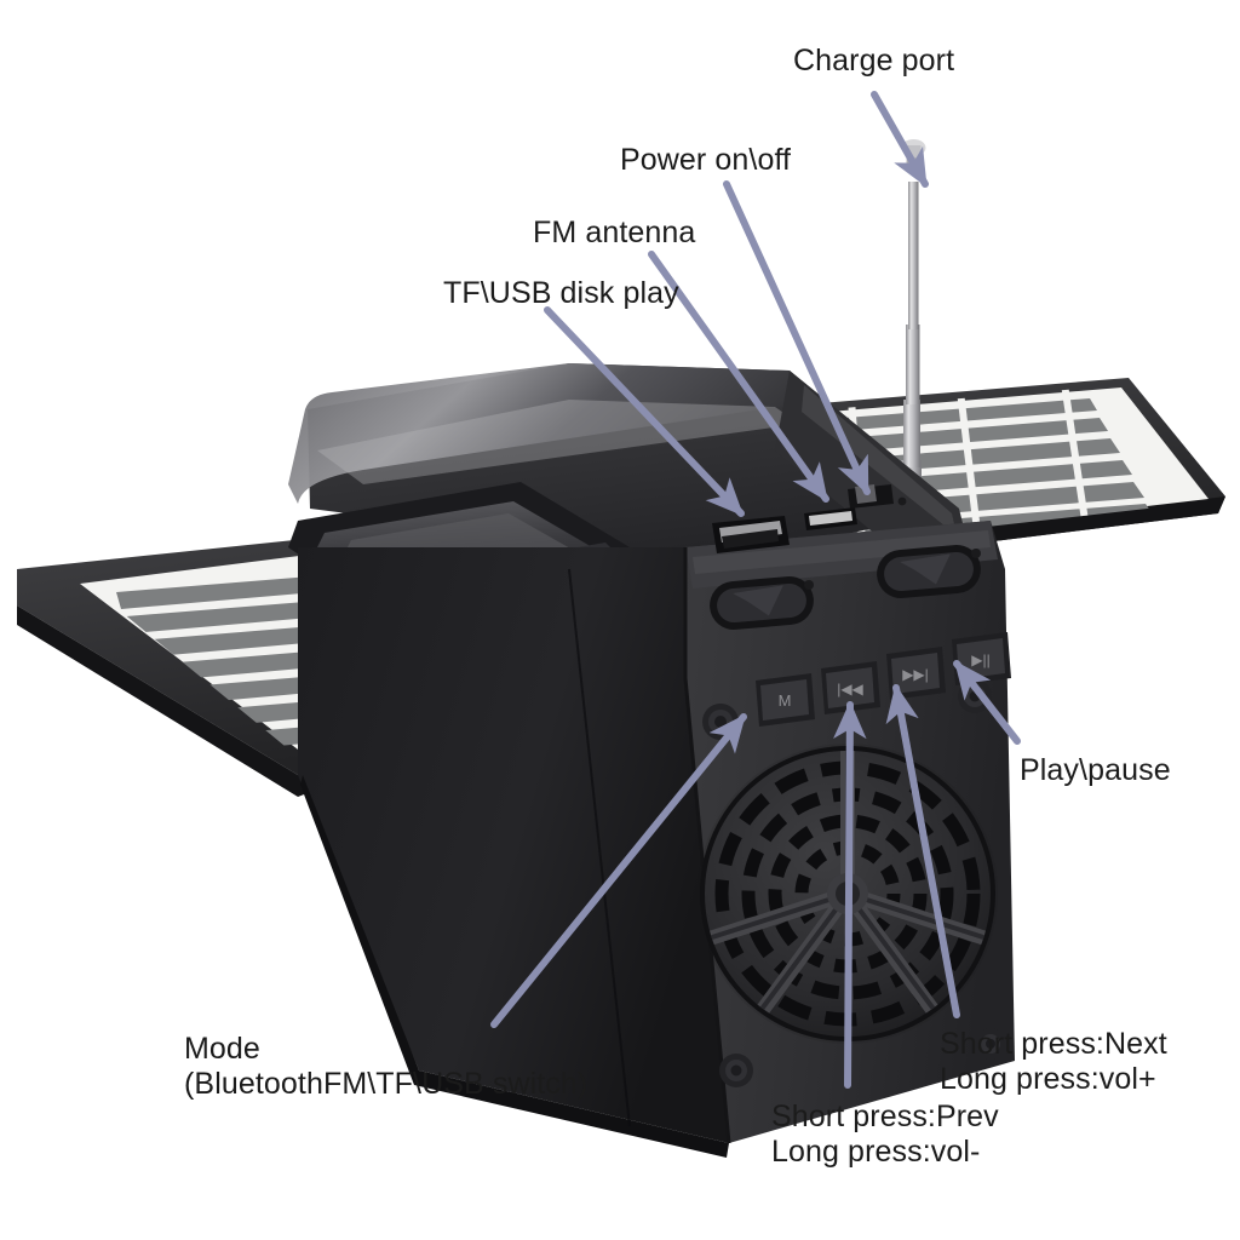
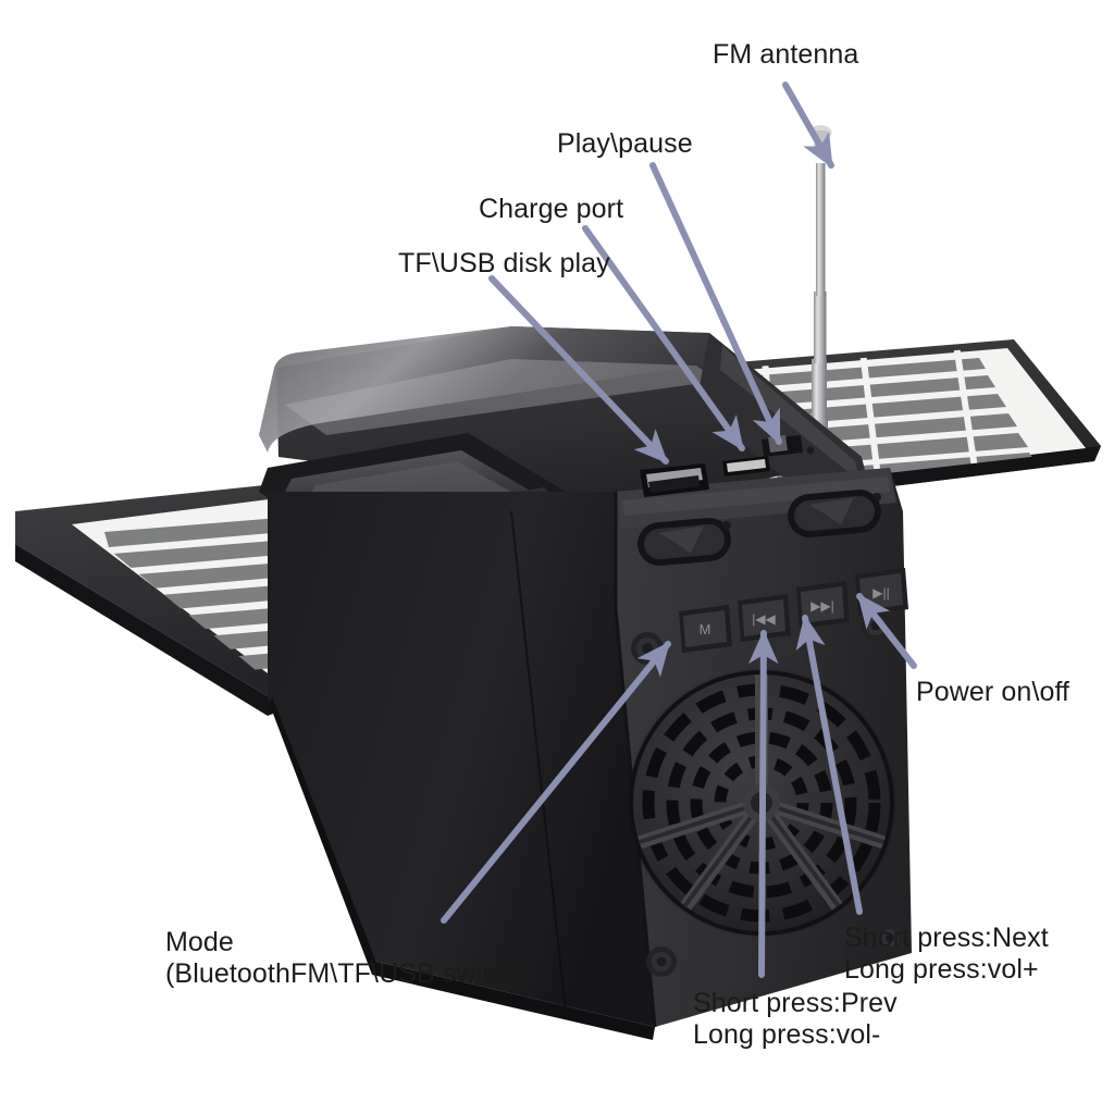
  M
  |◀◀
  ▶▶|
  ▶||
- Charge port
+ FM antenna
- Power on\off
+ Play\pause
- FM antenna
+ Charge port
  TF\USB disk play
- Play\pause
+ Power on\off
  Short press:Next
  Long press:vol+
  Short press:Prev
  Long press:vol-
  Mode
  (BluetoothFM\TF\USB switch)
